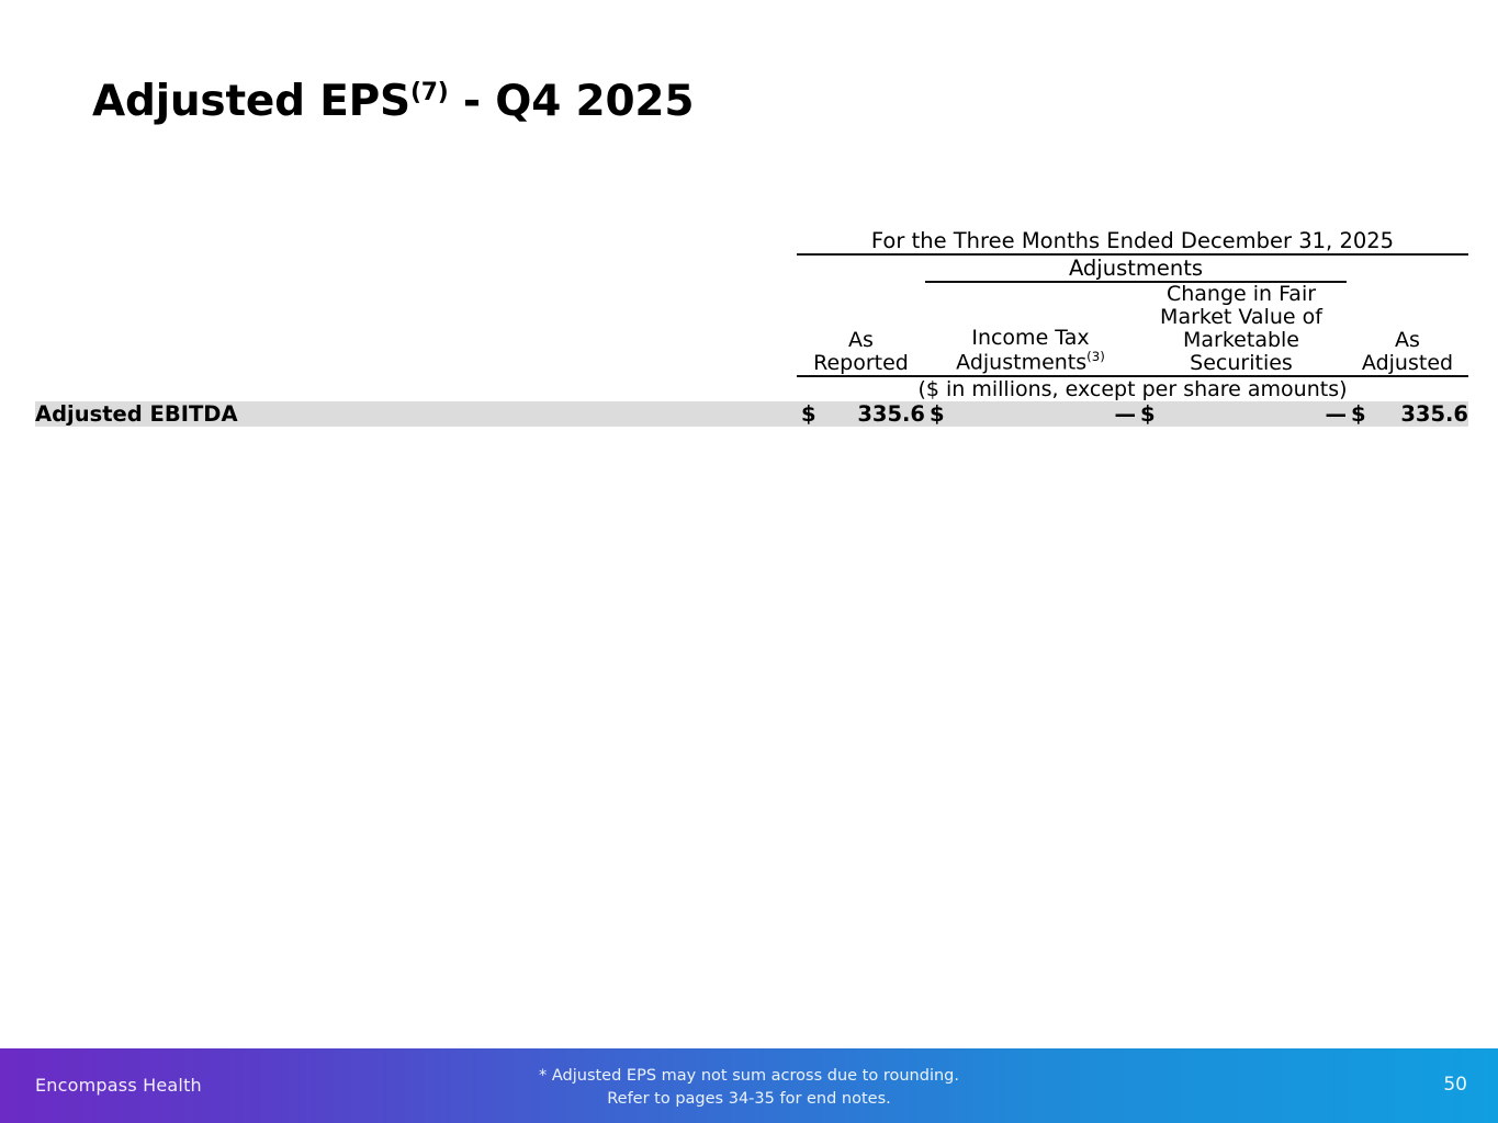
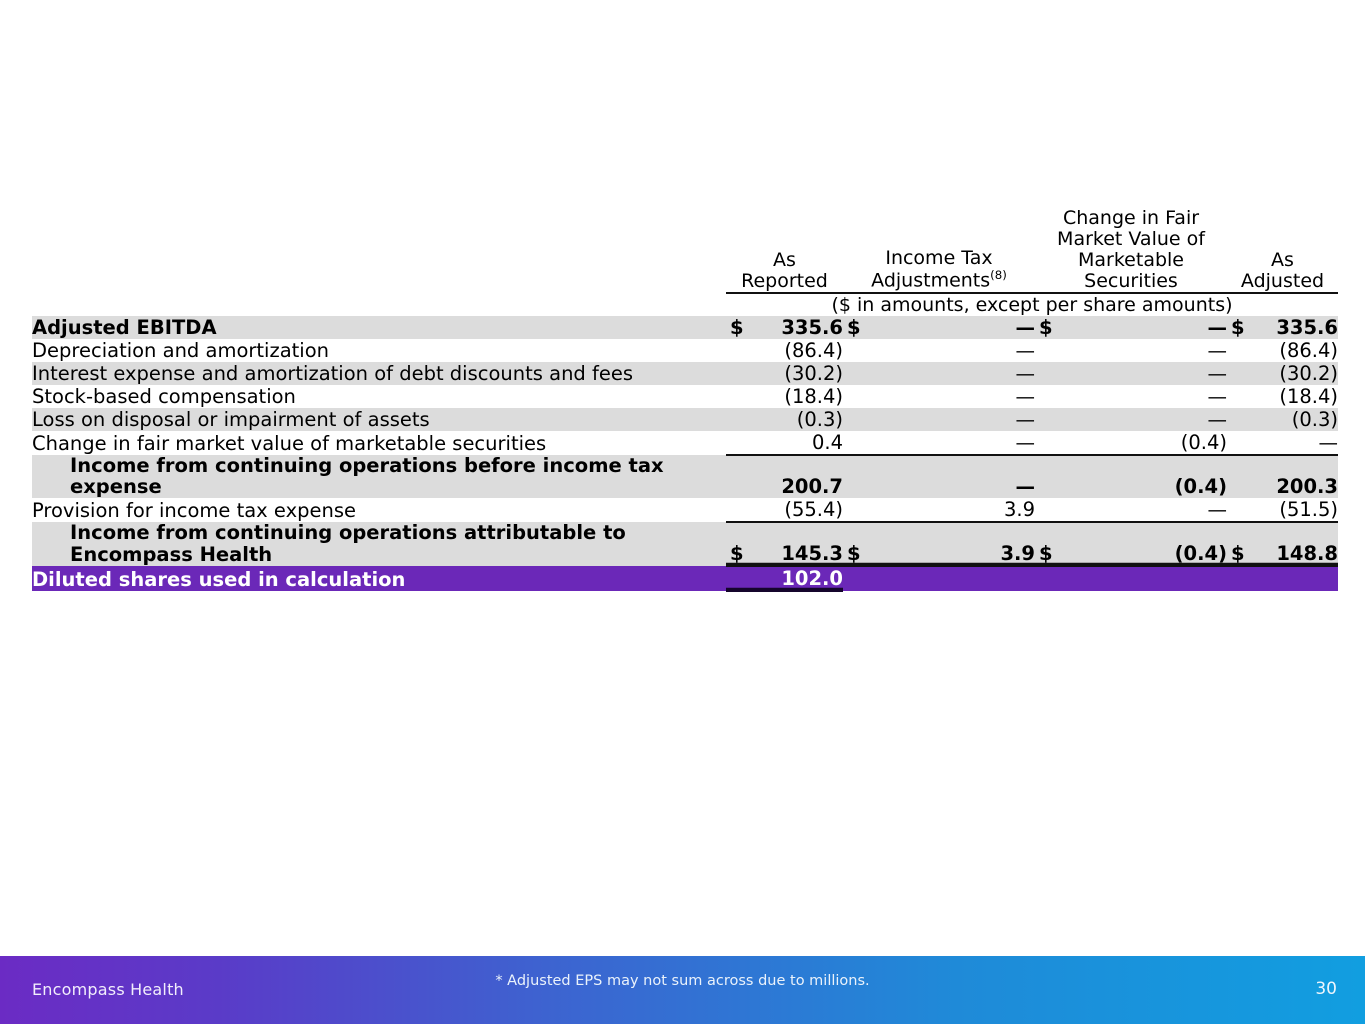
- Adjusted EPS(7) - Q4 2025
- 	For the Three Months Ended December 31, 2025
- 		Adjustments
- 	As Reported	Income Tax Adjustments(3)	Change in Fair Market Value of Marketable Securities	As Adjusted
+ 	As Reported	Income Tax Adjustments(8)	Change in Fair Market Value of Marketable Securities	As Adjusted
- 	($ in millions, except per share amounts)
+ 	($ in amounts, except per share amounts)
  Adjusted EBITDA	$ 335.6	$ —	$ —	$ 335.6
+ Depreciation and amortization	(86.4)	—	—	(86.4)
+ Interest expense and amortization of debt discounts and fees	(30.2)	—	—	(30.2)
+ Stock-based compensation	(18.4)	—	—	(18.4)
+ Loss on disposal or impairment of assets	(0.3)	—	—	(0.3)
+ Change in fair market value of marketable securities	0.4	—	(0.4)	—
+ Income from continuing operations before income taxexpense	200.7	—	(0.4)	200.3
+ Provision for income tax expense	(55.4)	3.9	—	(51.5)
+ Income from continuing operations attributable toEncompass Health	$ 145.3	$ 3.9	$ (0.4)	$ 148.8
+ Diluted shares used in calculation	102.0
  Encompass Health
- * Adjusted EPS may not sum across due to rounding.
+ * Adjusted EPS may not sum across due to millions.
- Refer to pages 34-35 for end notes.
- 50
+ 30
